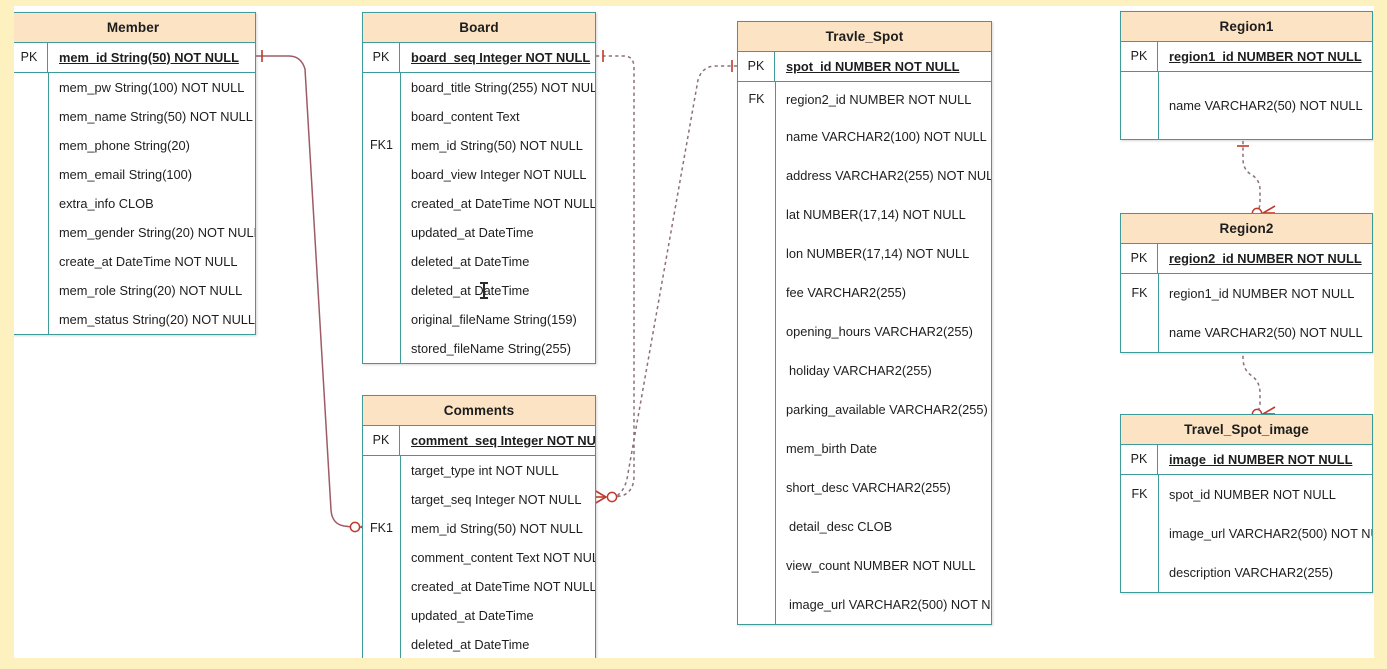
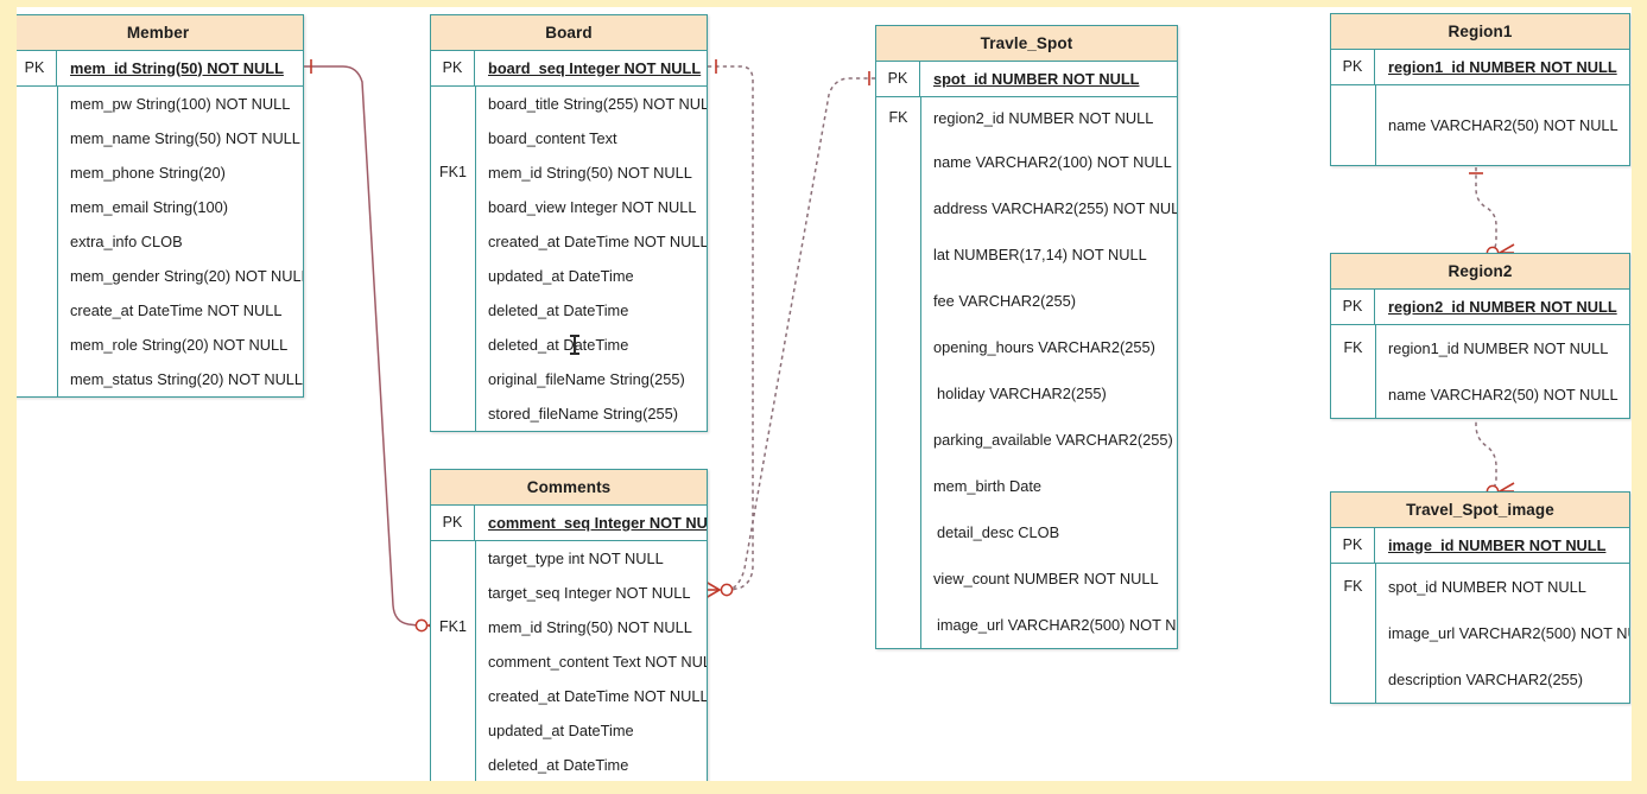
  Member
  PK
  mem_id String(50) NOT NULL
  mem_pw String(100) NOT NULL
  mem_name String(50) NOT NULL
  mem_phone String(20)
  mem_email String(100)
  extra_info CLOB
  mem_gender String(20) NOT NUL
  create_at DateTime NOT NULL
  mem_role String(20) NOT NULL
  mem_status String(20) NOT NULL
  Board
  PK
  board_seq Integer NOT NULL
  board_title String(255) NOT NUL
  board_content Text
  FK1
  mem_id String(50) NOT NULL
  board_view Integer NOT NULL
  created_at DateTime NOT NULL
  updated_at DateTime
  deleted_at DateTime
  deleted_atteTime
- original_fileName String(159)
+ original_fileName String(255)
  stored_fileName String(255)
  Comments
  PK
  comment_seq Integer NOT NU
  target_type int NOT NULL
  target_seq Integer NOT NULL
  FK1
  mem_id String(50) NOT NULL
  comment_content Text NOT NU
  created_at DateTime NOT NULL
  updated_at DateTime
  deleted_at DateTime
  Travle_Spot
  PK
  spot_id NUMBER NOT NULL
  FK
  region2_id NUMBER NOT NULL
  name VARCHAR2(100) NOT NULL
  address VARCHAR2(255) NOT NUL
  lat NUMBER(17,14) NOT NULL
- lon NUMBER(17,14) NOT NULL
  fee VARCHAR2(255)
  opening_hours VARCHAR2(255)
  holiday VARCHAR2(255)
  parking_available VARCHAR2(255)
  mem_birth Date
- short_desc VARCHAR2(255)
  detail_desc CLOB
  view_count NUMBER NOT NULL
  image_url VARCHAR2(500) NOT N
  Region1
  PK
  region1_id NUMBER NOT NULL
  name VARCHAR2(50) NOT NULL
  Region2
  PK
  region2_id NUMBER NOT NULL
  FK
  region1_id NUMBER NOT NULL
  name VARCHAR2(50) NOT NULL
  Travel_Spot_image
  PK
  image_id NUMBER NOT NULL
  FK
  spot_id NUMBER NOT NULL
  image_url VARCHAR2(500) NOT N
  description VARCHAR2(255)
